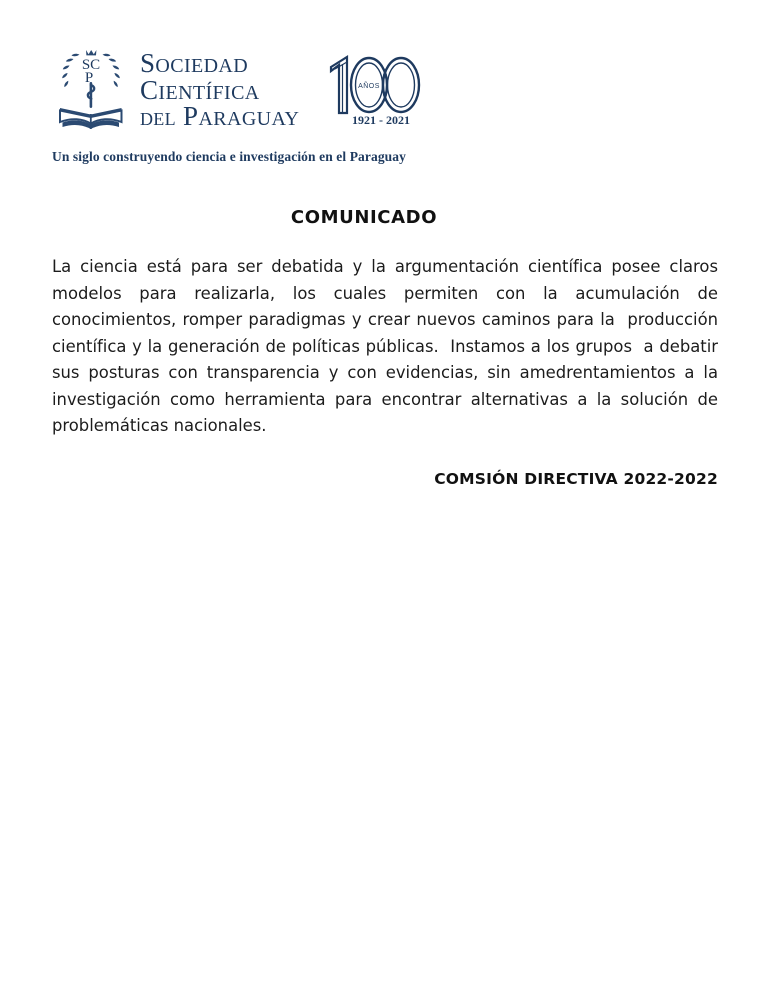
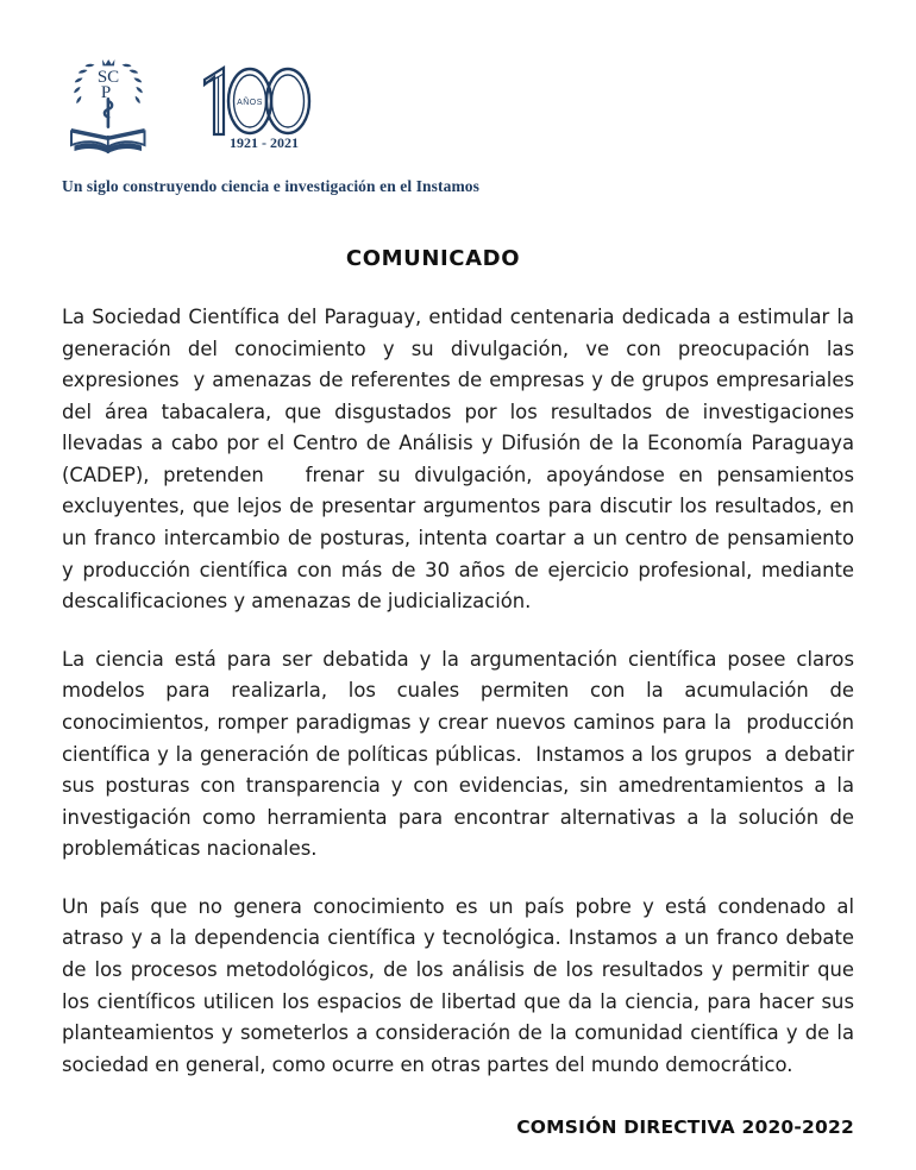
  SC
  P
- SOCIEDAD
- CIENTÍFICA
- DEL PARAGUAY
  1921 - 2021
- Un siglo construyendo ciencia e investigación en el Paraguay
+ Un siglo construyendo ciencia e investigación en el Instamos
  COMUNICADO
+ La Sociedad Científica del Paraguay, entidad centenaria dedicada a estimular la generación del conocimiento y su divulgación, ve con preocupación las expresiones y amenazas de referentes de empresas y de grupos empresariales del área tabacalera, que disgustados por los resultados de investigaciones llevadas a cabo por el Centro de Análisis y Difusión de la Economía Paraguaya (CADEP), pretenden frenar su divulgación, apoyándose en pensamientos excluyentes, que lejos de presentar argumentos para discutir los resultados, en un franco intercambio de posturas, intenta coartar a un centro de pensamiento y producción científica con más de 30 años de ejercicio profesional, mediante descalificaciones y amenazas de judicialización.
  La ciencia está para ser debatida y la argumentación científica posee claros modelos para realizarla, los cuales permiten con la acumulación de conocimientos, romper paradigmas y crear nuevos caminos para la producción científica y la generación de políticas públicas. Instamos a los grupos a debatir sus posturas con transparencia y con evidencias, sin amedrentamientos a la investigación como herramienta para encontrar alternativas a la solución de problemáticas nacionales.
+ Un país que no genera conocimiento es un país pobre y está condenado al atraso y a la dependencia científica y tecnológica. Instamos a un franco debate de los procesos metodológicos, de los análisis de los resultados y permitir que los científicos utilicen los espacios de libertad que da la ciencia, para hacer sus planteamientos y someterlos a consideración de la comunidad científica y de la sociedad en general, como ocurre en otras partes del mundo democrático.
- COMSIÓN DIRECTIVA 2022-2022
+ COMSIÓN DIRECTIVA 2020-2022
